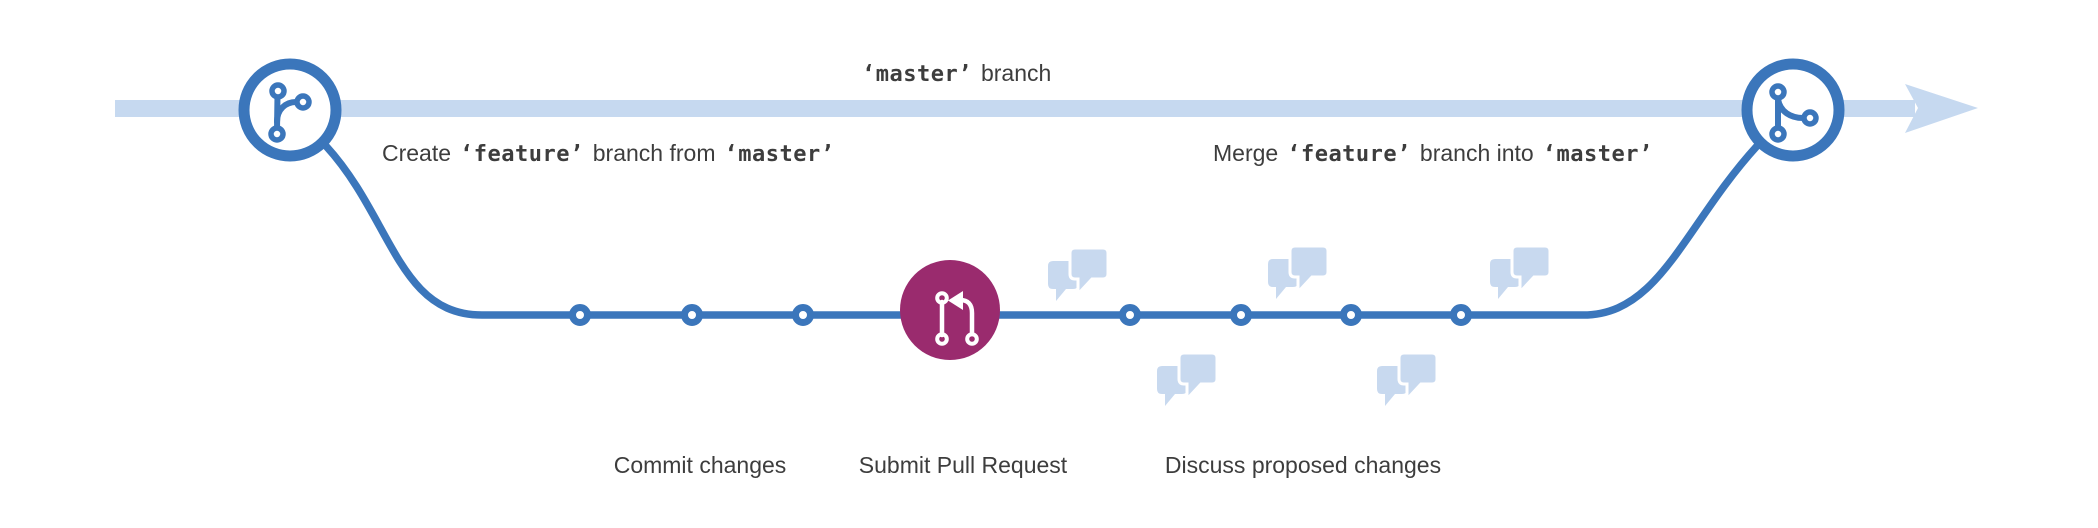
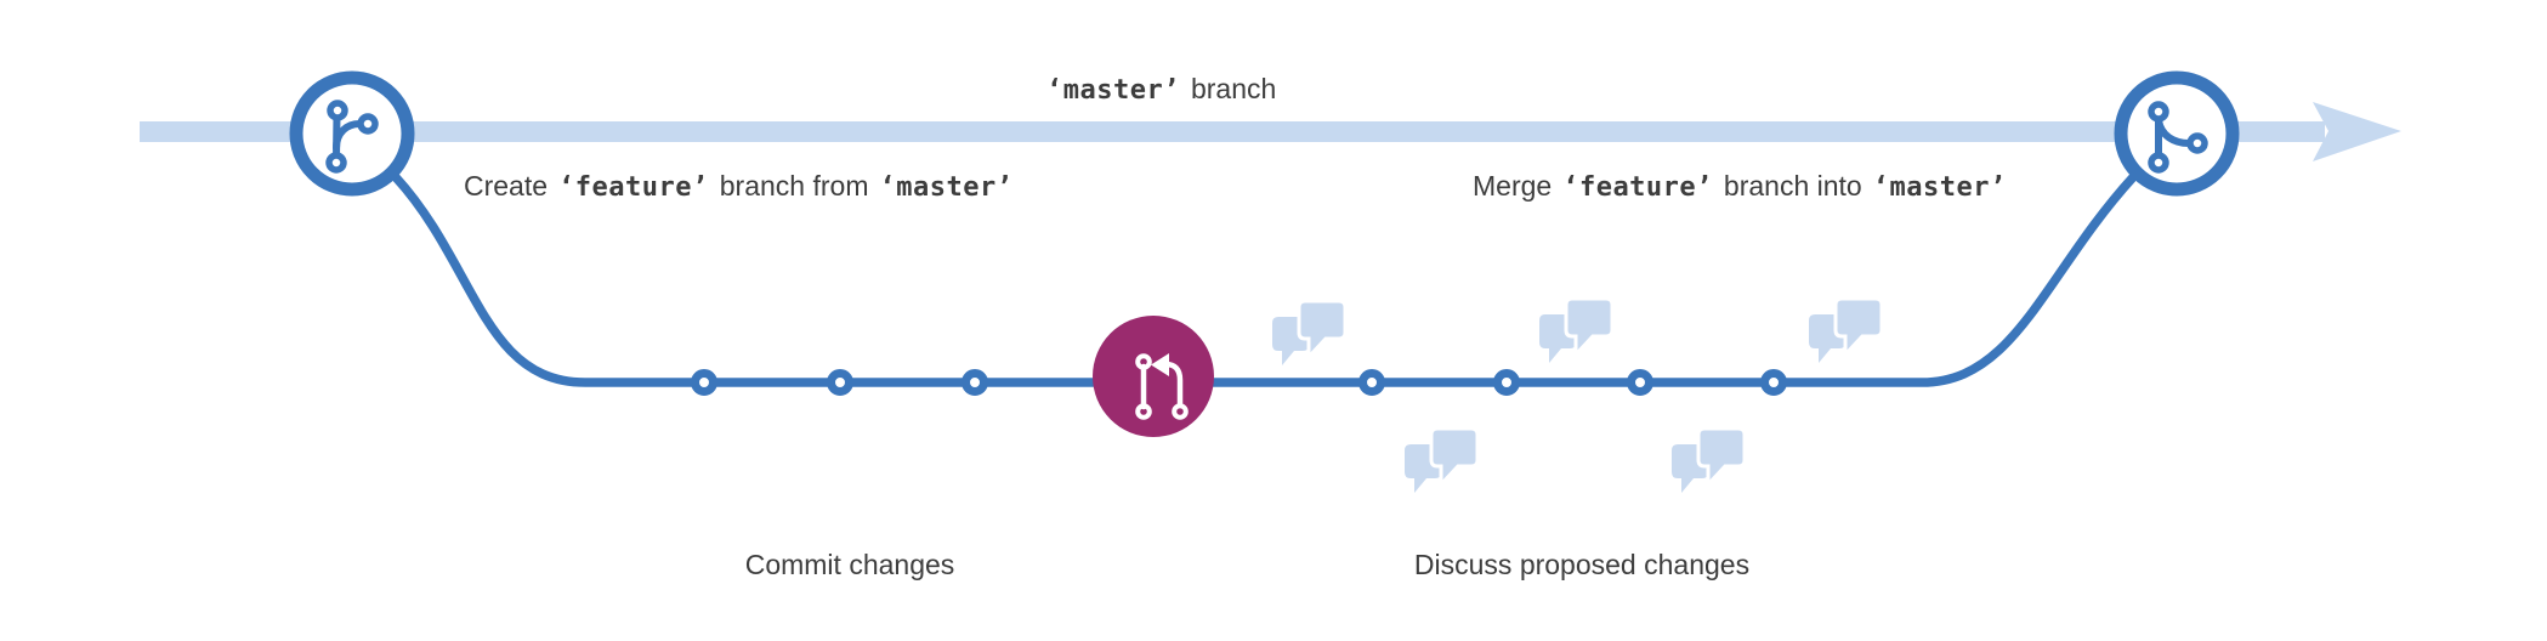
  ‘master’
  branch
  Create
  ‘feature’
  branch from
  ‘master’
  Merge
  ‘feature’
  branch into
  ‘master’
  Commit changes
- Submit Pull Request
  Discuss proposed changes
